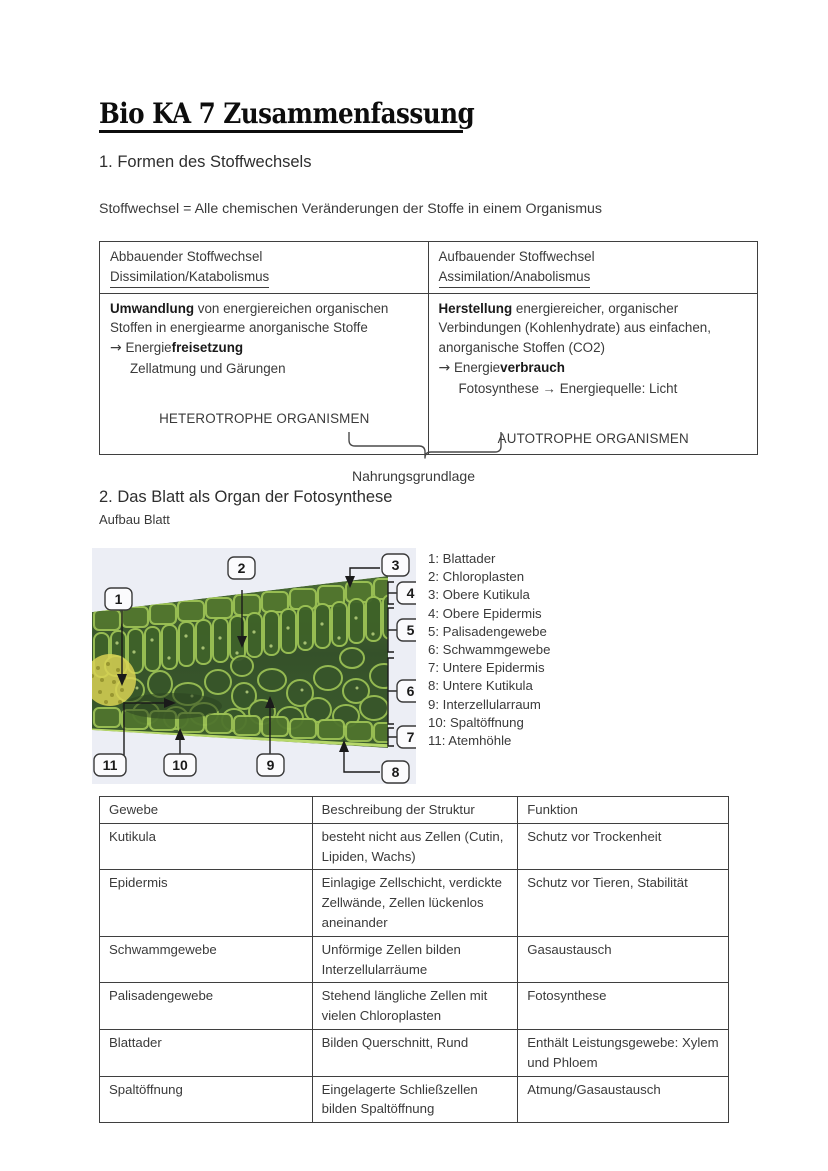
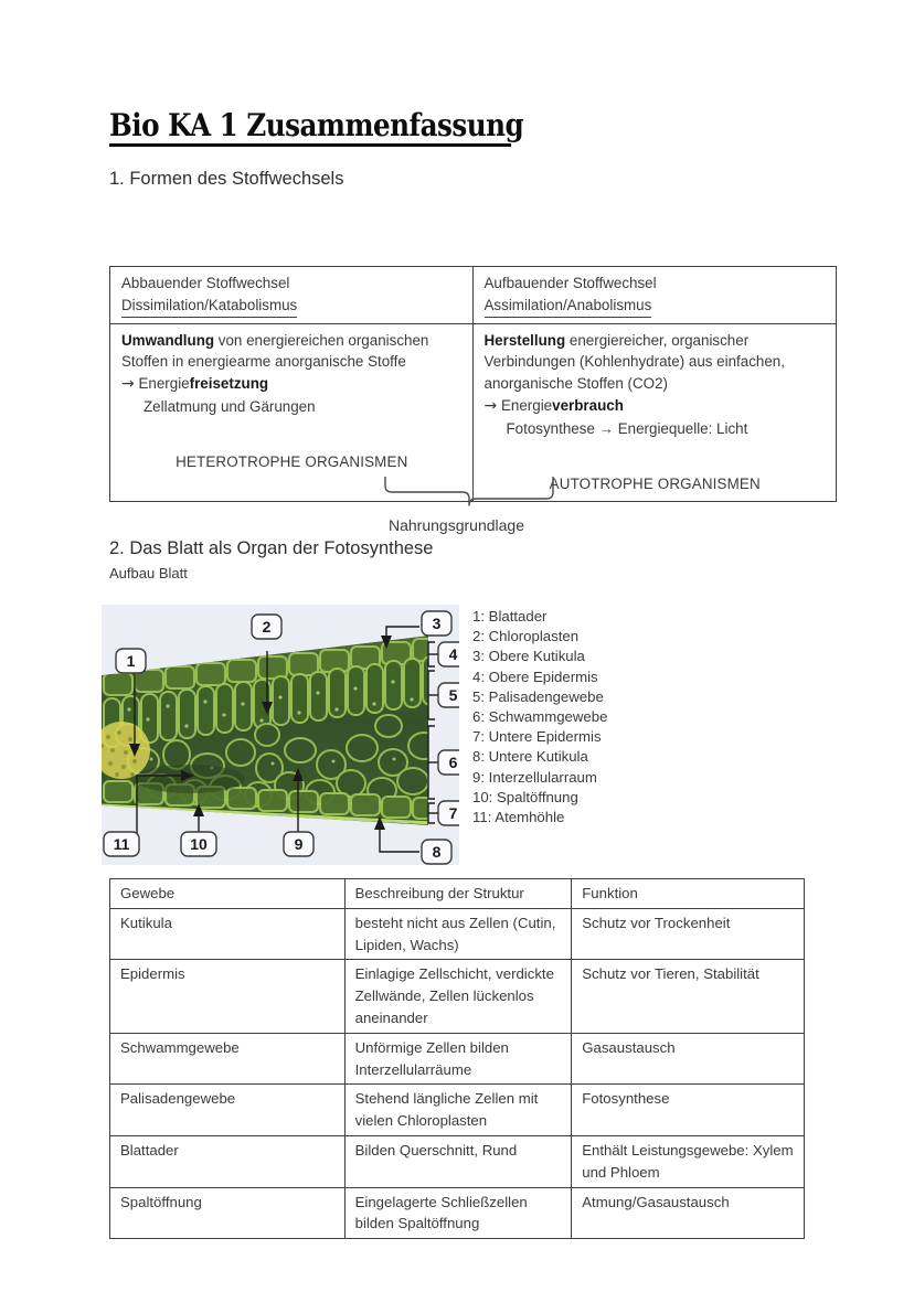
- Bio KA 7 Zusammenfassung
+ Bio KA 1 Zusammenfassung
  1. Formen des Stoffwechsels
- Stoffwechsel = Alle chemischen Veränderungen der Stoffe in einem Organismus
  Abbauender Stoffwechsel Dissimilation/Katabolismus	Aufbauender Stoffwechsel Assimilation/Anabolismus
  Umwandlung von energiereichen organischen Stoffen in energiearme anorganische Stoffe → Energiefreisetzung Zellatmung und Gärungen HETEROTROPHE ORGANISMEN	Herstellung energiereicher, organischer Verbindungen (Kohlenhydrate) aus einfachen, anorganische Stoffen (CO2) → Energieverbrauch Fotosynthese → Energiequelle: Licht AUTOTROPHE ORGANISMEN
  Nahrungsgrundlage
  2. Das Blatt als Organ der Fotosynthese
  Aufbau Blatt
  1
  2
  3
  4
  5
  6
  7
  8
  9
  10
  11
  1: Blattader
  2: Chloroplasten
  3: Obere Kutikula
  4: Obere Epidermis
  5: Palisadengewebe
  6: Schwammgewebe
  7: Untere Epidermis
  8: Untere Kutikula
  9: Interzellularraum
  10: Spaltöffnung
  11: Atemhöhle
  Gewebe	Beschreibung der Struktur	Funktion
  Kutikula	besteht nicht aus Zellen (Cutin, Lipiden, Wachs)	Schutz vor Trockenheit
  Epidermis	Einlagige Zellschicht, verdickte Zellwände, Zellen lückenlos aneinander	Schutz vor Tieren, Stabilität
  Schwammgewebe	Unförmige Zellen bilden Interzellularräume	Gasaustausch
  Palisadengewebe	Stehend längliche Zellen mit vielen Chloroplasten	Fotosynthese
  Blattader	Bilden Querschnitt, Rund	Enthält Leistungsgewebe: Xylem und Phloem
  Spaltöffnung	Eingelagerte Schließzellen bilden Spaltöffnung	Atmung/Gasaustausch
